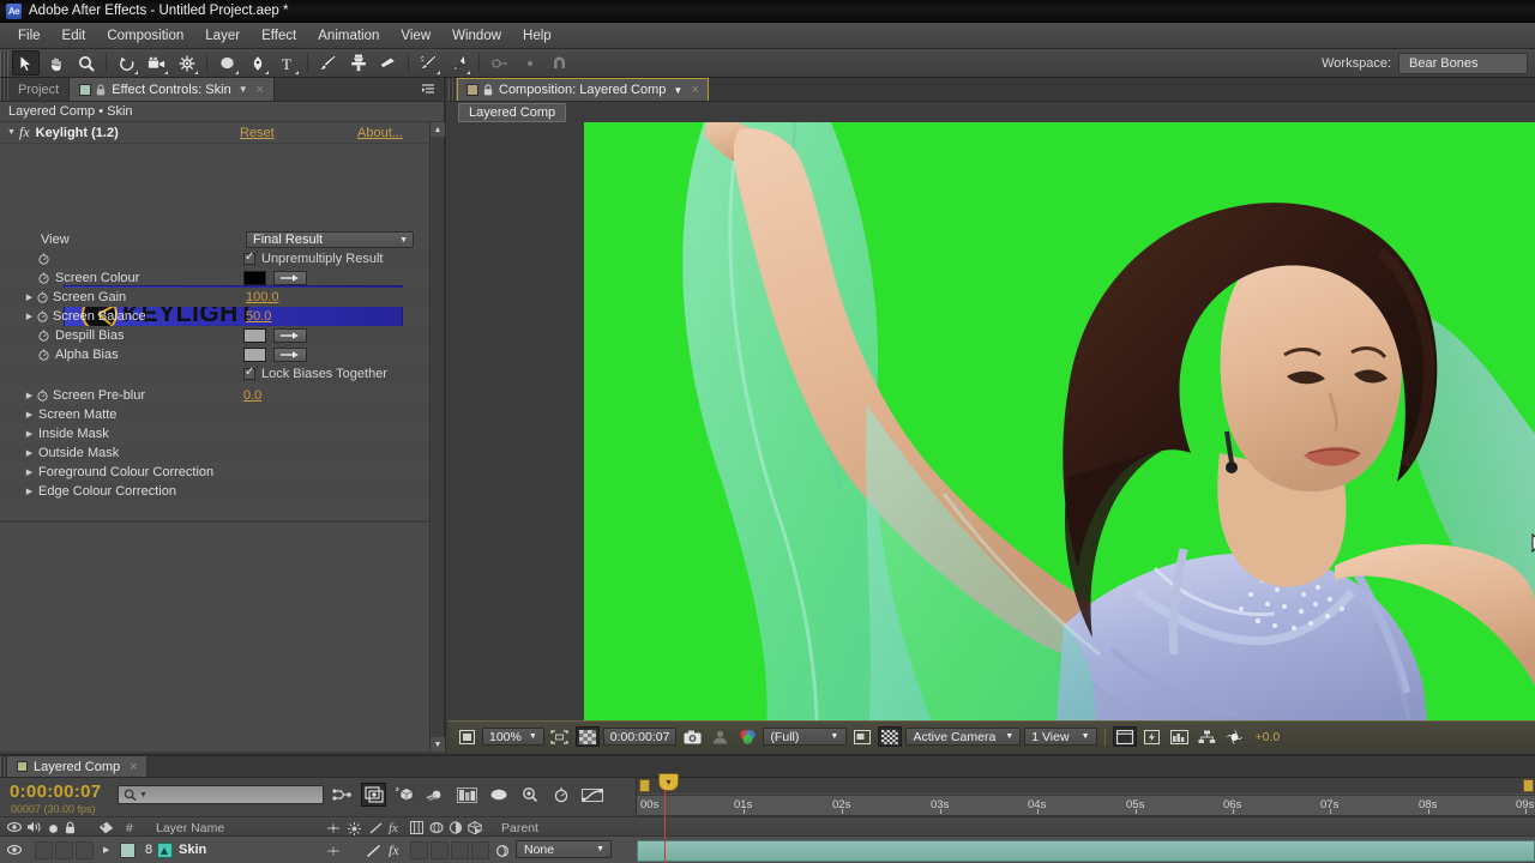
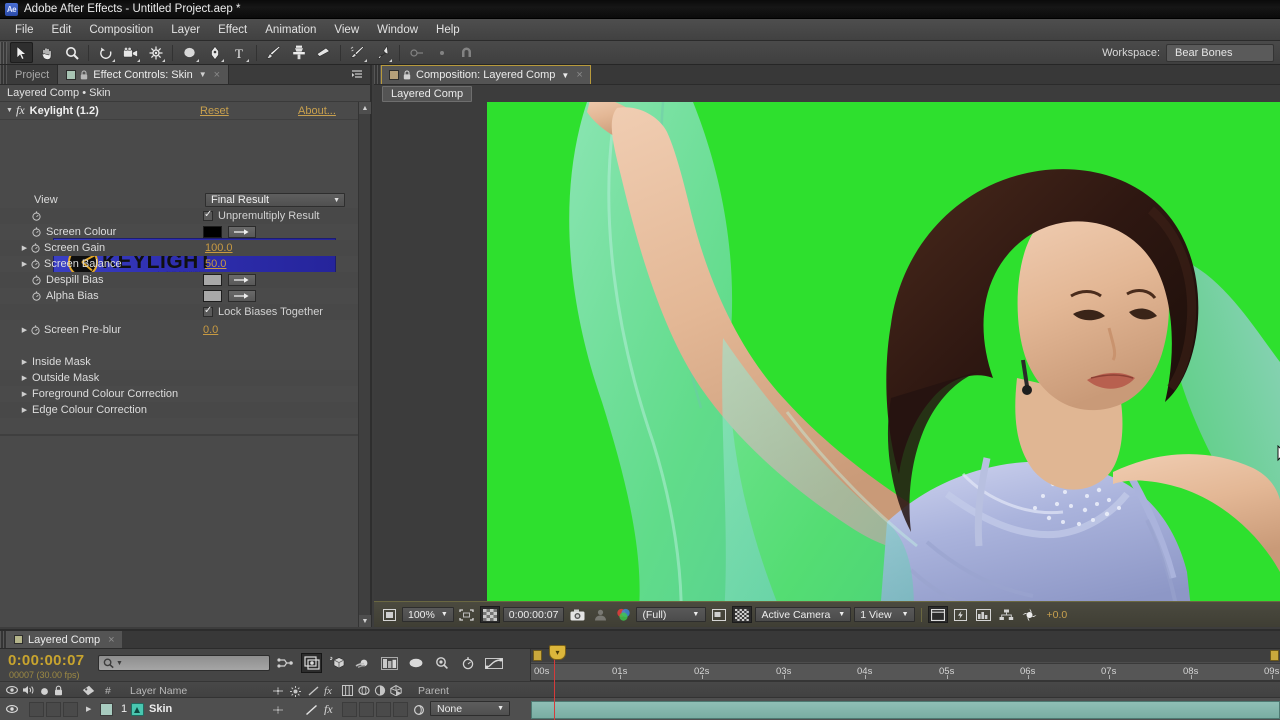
  Ae
  Adobe After Effects - Untitled Project.aep *
  File
  Edit
  Composition
  Layer
  Effect
  Animation
  View
  Window
  Help
  T
  Workspace:
  Bear Bones
  Project
  Effect Controls: Skin
  ▼
  ×
  Layered Comp • Skin
  fx
  Keylight (1.2)
  Reset
  About...
  KEYLIGHT
  View
  Final Result
  Unpremultiply Result
  Screen Colour
  Screen Gain
  100.0
  Screen Balance
  50.0
  Despill Bias
  Alpha Bias
  Lock Biases Together
  Screen Pre-blur
  0.0
- Screen Matte
  Inside Mask
  Outside Mask
  Foreground Colour Correction
  Edge Colour Correction
  Composition: Layered Comp
  ▼
  ×
  Layered Comp
  100%
  0:00:00:07
  (Full)
  Active Camera
  1 View
  +0.0
  Layered Comp
  ×
  0:00:00:07
  00007 (30.00 fps)
  00s
  01s
  02s
  03s
  04s
  05s
  06s
  07s
  08s
  09s
  ▾
  #
  Layer Name
  fx
  Parent
- 8
+ 1
  Skin
  fx
  None
